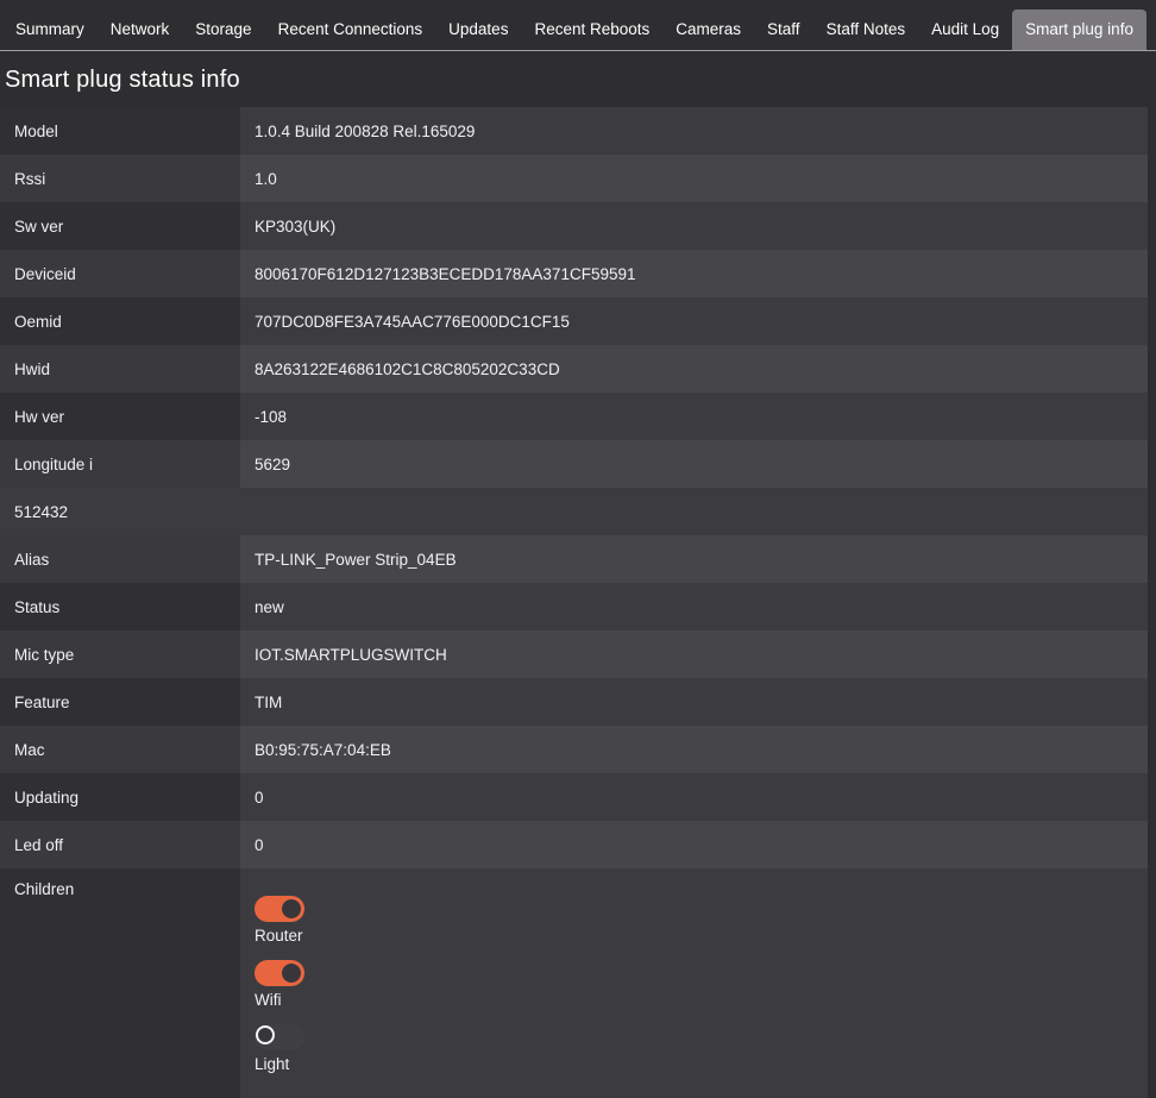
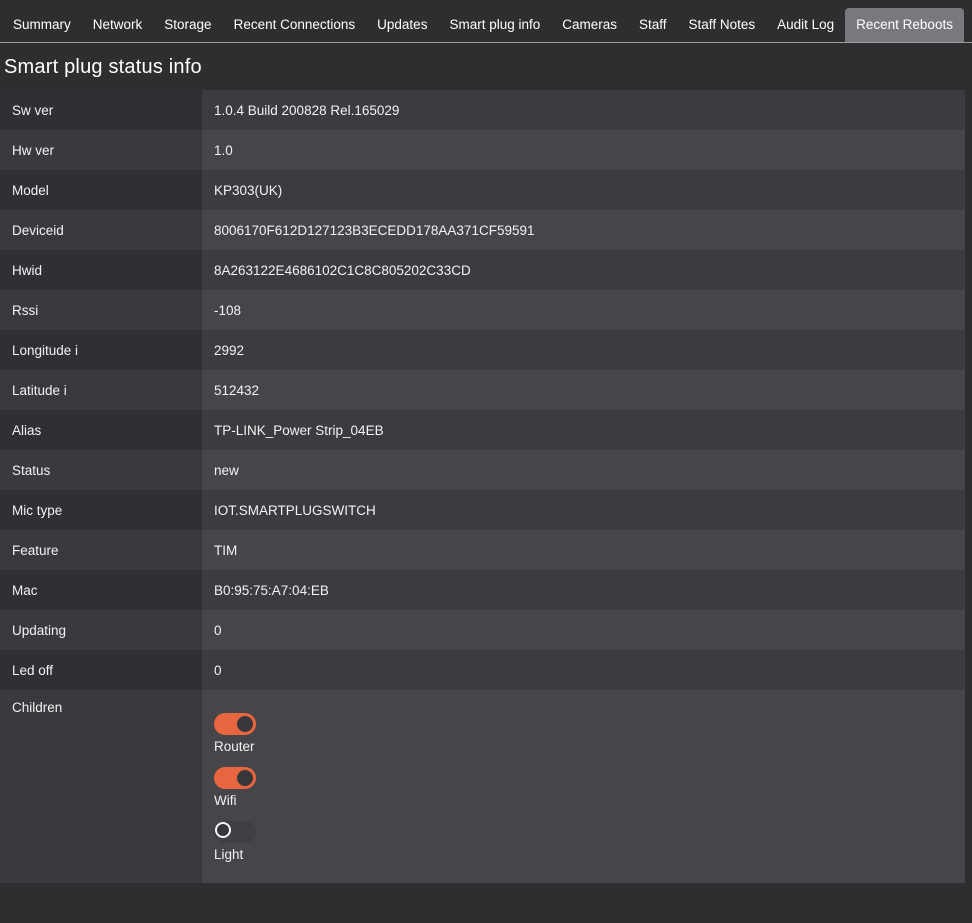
  Summary
  Network
  Storage
  Recent Connections
  Updates
- Recent Reboots
+ Smart plug info
  Cameras
  Staff
  Staff Notes
  Audit Log
- Smart plug info
+ Recent Reboots
  Smart plug status info
- Model
+ Sw ver
  1.0.4 Build 200828 Rel.165029
- Rssi
+ Hw ver
  1.0
- Sw ver
+ Model
  KP303(UK)
  Deviceid
  8006170F612D127123B3ECEDD178AA371CF59591
- Oemid
- 707DC0D8FE3A745AAC776E000DC1CF15
  Hwid
  8A263122E4686102C1C8C805202C33CD
- Hw ver
+ Rssi
  -108
  Longitude i
- 5629
+ 2992
+ Latitude i
  512432
  Alias
  TP-LINK_Power Strip_04EB
  Status
  new
  Mic type
  IOT.SMARTPLUGSWITCH
  Feature
  TIM
  Mac
  B0:95:75:A7:04:EB
  Updating
  0
  Led off
  0
  Children
  Router
  Wifi
  Light
